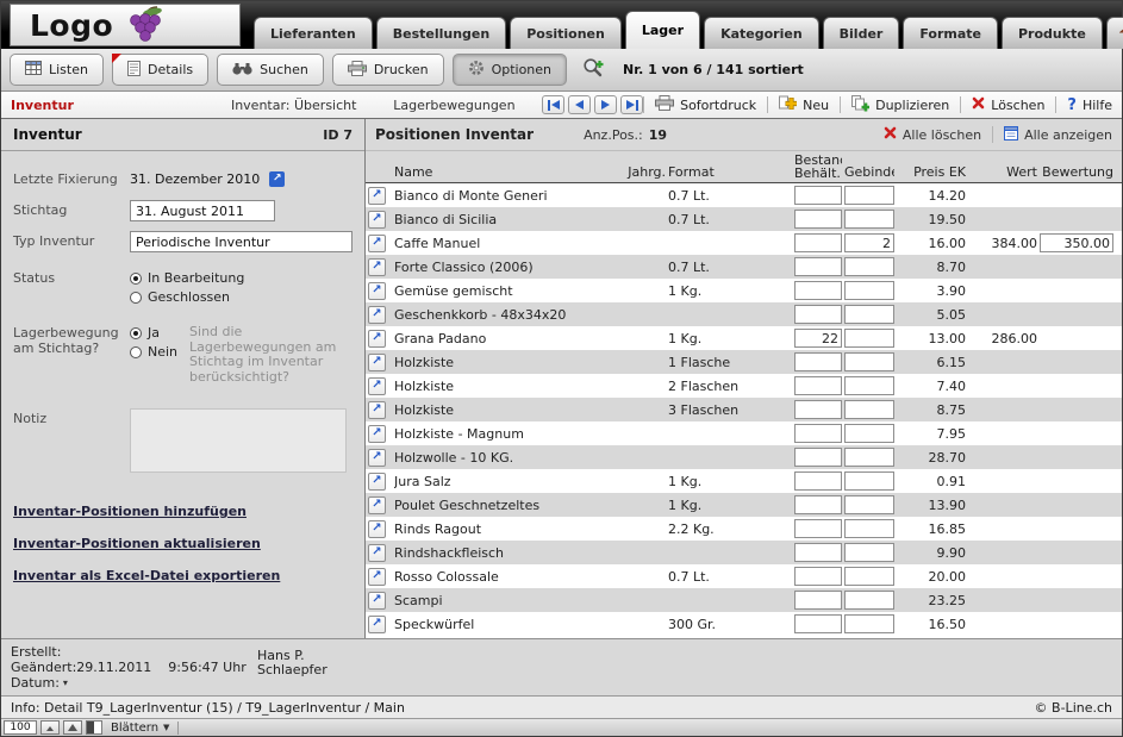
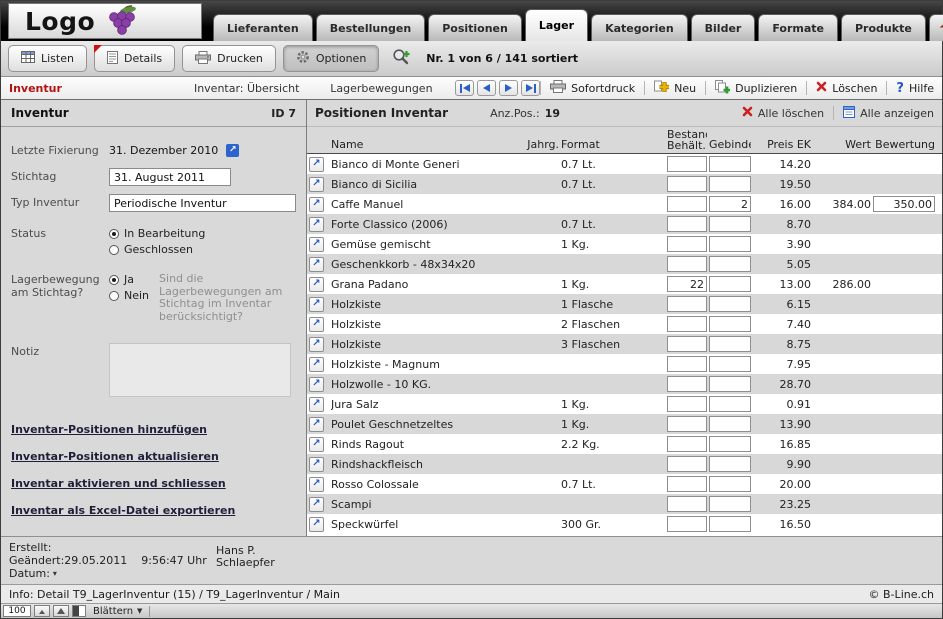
  Logo
  Lieferanten
  Bestellungen
  Positionen
  Lager
  Kategorien
  Bilder
  Formate
  Produkte
  Listen
  Details
- Suchen
  Drucken
  Optionen
  Nr. 1 von 6 / 141 sortiert
  Inventur
  Inventar: Übersicht
  Lagerbewegungen
  Sofortdruck
  Neu
  Duplizieren
  Löschen
  ?
  Hilfe
  Inventur
  ID 7
  Letzte Fixierung
  31. Dezember 2010
  ↗
  Stichtag
  31. August 2011
  Typ Inventur
  Periodische Inventur
  Status
  In Bearbeitung
  Geschlossen
  Lagerbewegung am Stichtag?
  Ja
  Nein
  Sind die Lagerbewegungen am Stichtag im Inventar berücksichtigt?
  Notiz
  Inventar-Positionen hinzufügen
  Inventar-Positionen aktualisieren
+ Inventar aktivieren und schliessen
  Inventar als Excel-Datei exportieren
  Positionen Inventar
  Anz.Pos.:
  19
  Alle löschen
  Alle anzeigen
  Name
  Jahrg.
  Format
  Bestan
  Behält.
  Gebind
  Preis EK
  Wert
  Bewertung
  ↗
  Bianco di Monte Generi
  0.7 Lt.
  14.20
  ↗
  Bianco di Sicilia
  0.7 Lt.
  19.50
  ↗
  Caffe Manuel
  2
  16.00
  384.00
  350.00
  ↗
  Forte Classico (2006)
  0.7 Lt.
  8.70
  ↗
  Gemüse gemischt
  1 Kg.
  3.90
  ↗
  Geschenkkorb - 48x34x20
  5.05
  ↗
  Grana Padano
  1 Kg.
  22
  13.00
  286.00
  ↗
  Holzkiste
  1 Flasche
  6.15
  ↗
  Holzkiste
  2 Flaschen
  7.40
  ↗
  Holzkiste
  3 Flaschen
  8.75
  ↗
  Holzkiste - Magnum
  7.95
  ↗
  Holzwolle - 10 KG.
  28.70
  ↗
  Jura Salz
  1 Kg.
  0.91
  ↗
  Poulet Geschnetzeltes
  1 Kg.
  13.90
  ↗
  Rinds Ragout
  2.2 Kg.
  16.85
  ↗
  Rindshackfleisch
  9.90
  ↗
  Rosso Colossale
  0.7 Lt.
  20.00
  ↗
  Scampi
  23.25
  ↗
  Speckwürfel
  300 Gr.
  16.50
  Erstellt:
- Geändert:29.11.2011 9:56:47 Uhr
+ Geändert:29.05.2011 9:56:47 Uhr
  Datum:
  ▾
  Hans P.
  Schlaepfer
  Info: Detail T9_LagerInventur (15) / T9_LagerInventur / Main
  © B-Line.ch
  100
  Blättern
  ▼
